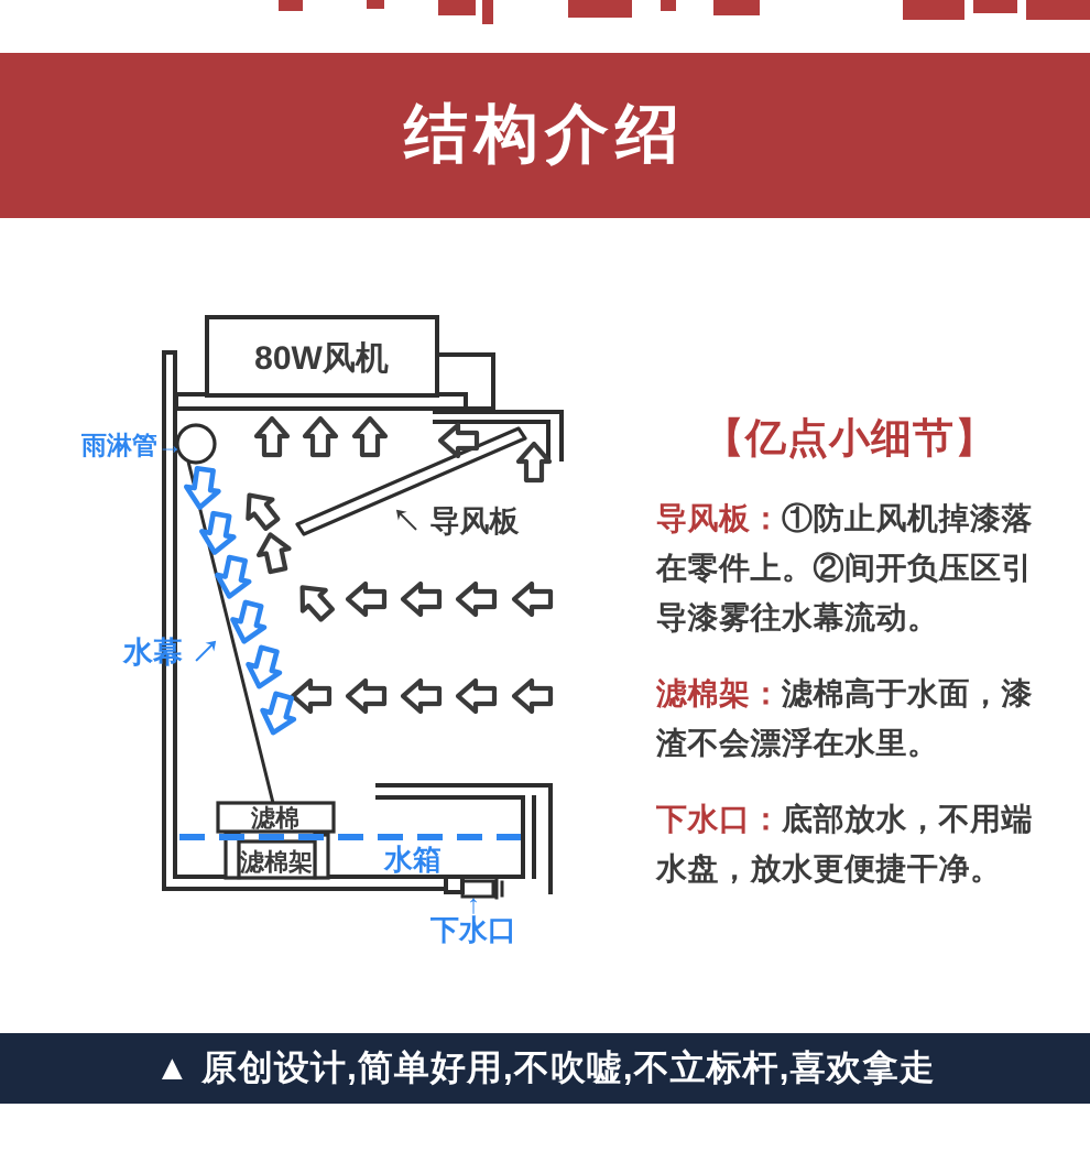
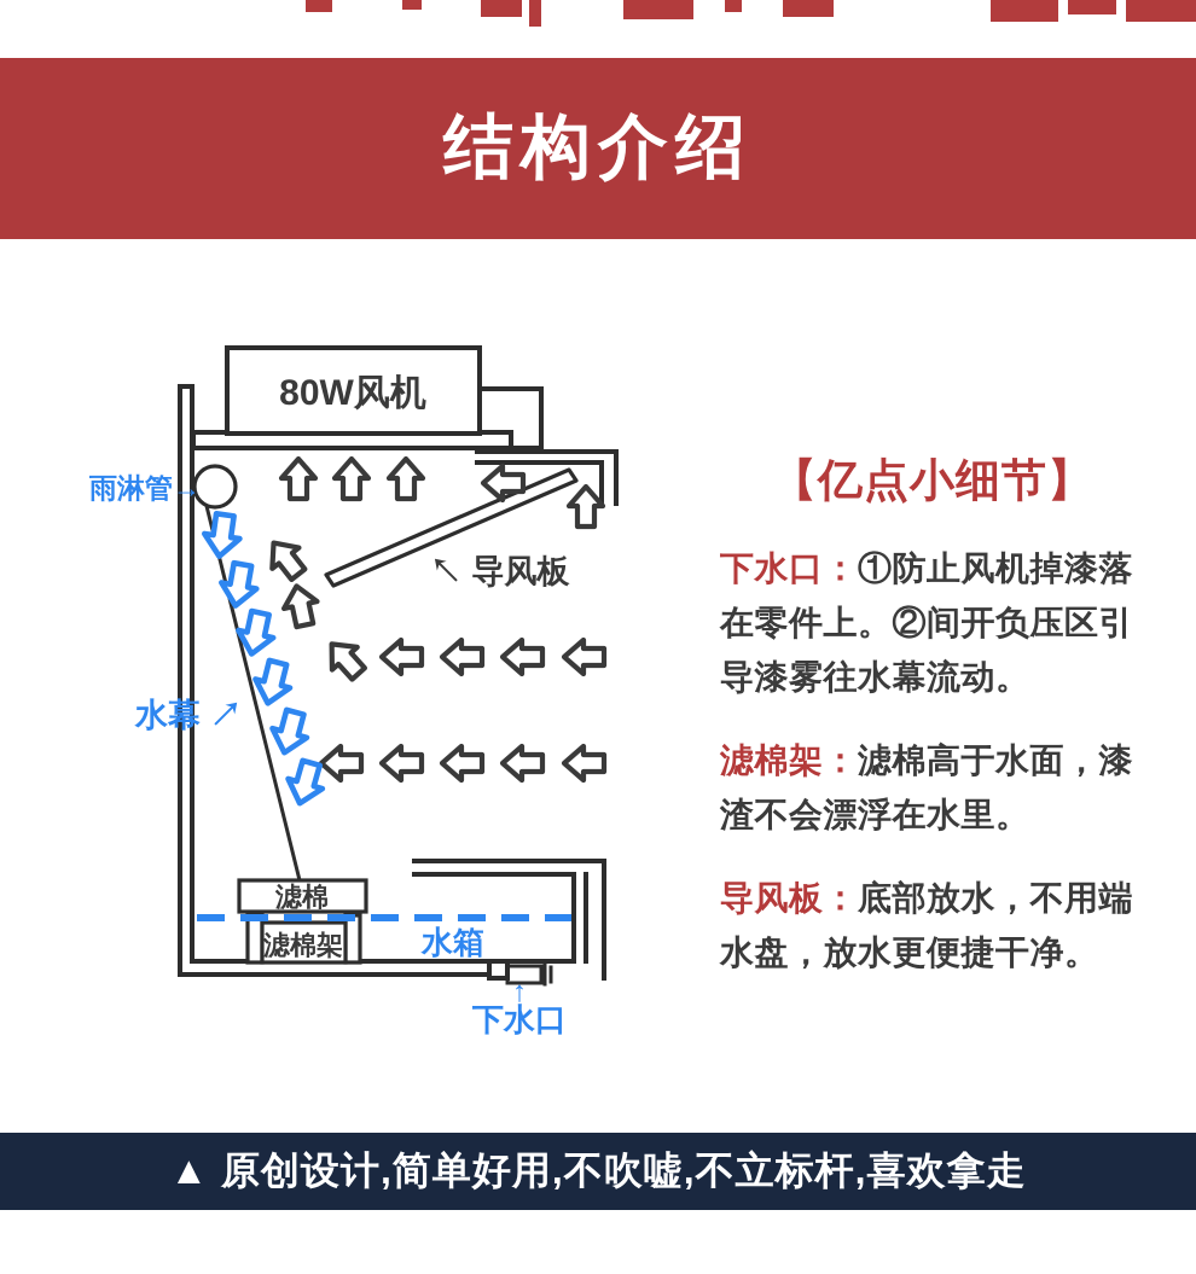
  结构介绍
  80W风机
  雨淋管→
  水幕 ↗
  ↖ 导风板
  滤棉
  滤棉架
  水箱
  ↑
  下水口
  【亿点小细节】
- 导风板：①防止风机掉漆落在零件上。②间开负压区引导漆雾往水幕流动。
+ 下水口：①防止风机掉漆落在零件上。②间开负压区引导漆雾往水幕流动。
  滤棉架：滤棉高于水面，漆渣不会漂浮在水里。
- 下水口：底部放水，不用端水盘，放水更便捷干净。
+ 导风板：底部放水，不用端水盘，放水更便捷干净。
  ▲ 原创设计,简单好用,不吹嘘,不立标杆,喜欢拿走
